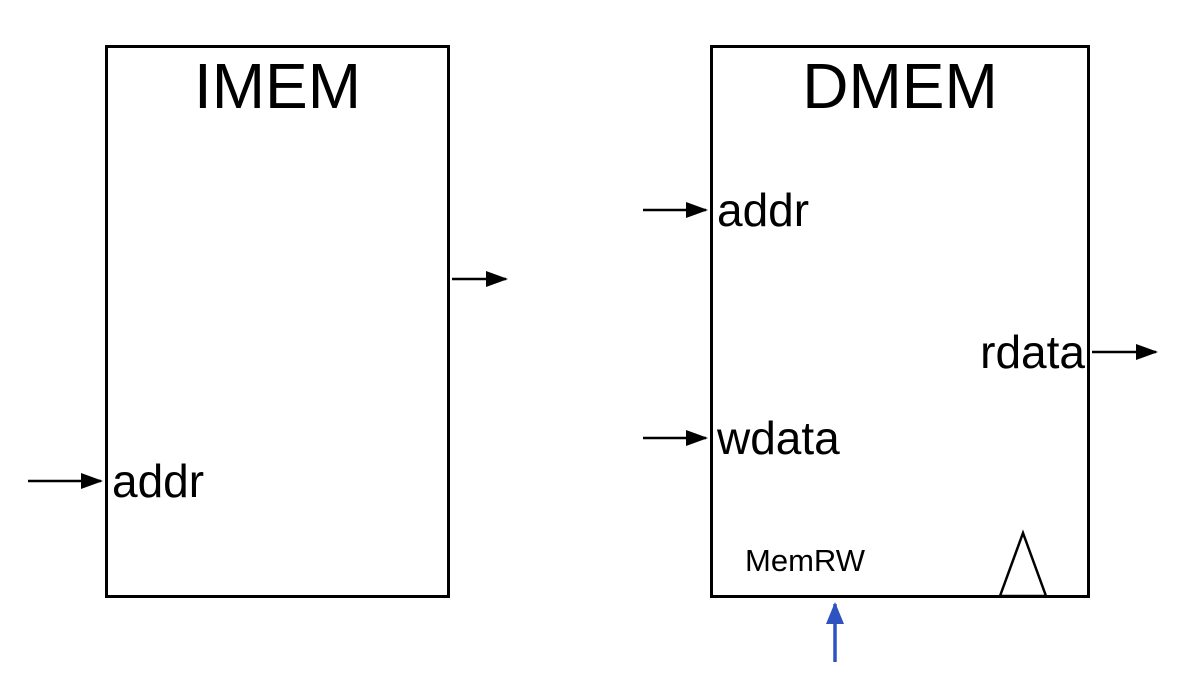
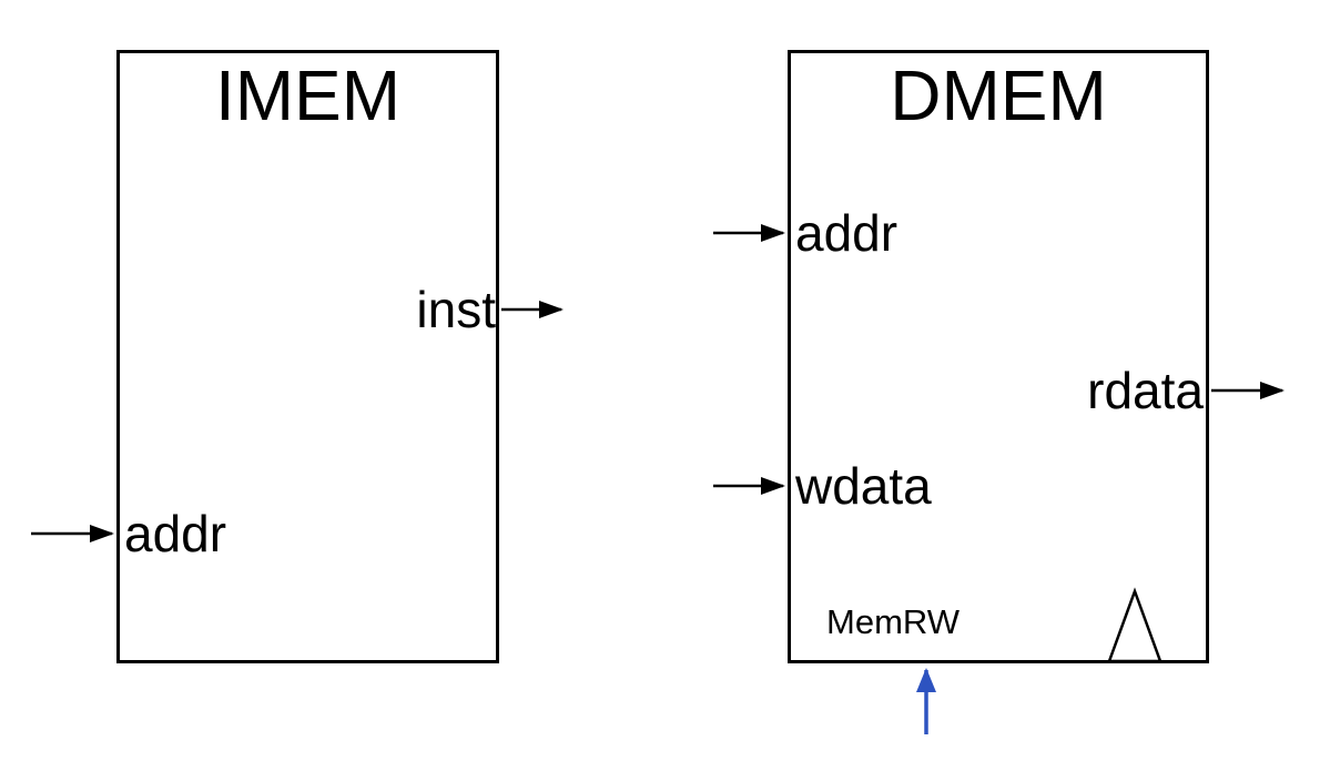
  IMEM
+ inst
  addr
  DMEM
  addr
  rdata
  wdata
  MemRW
